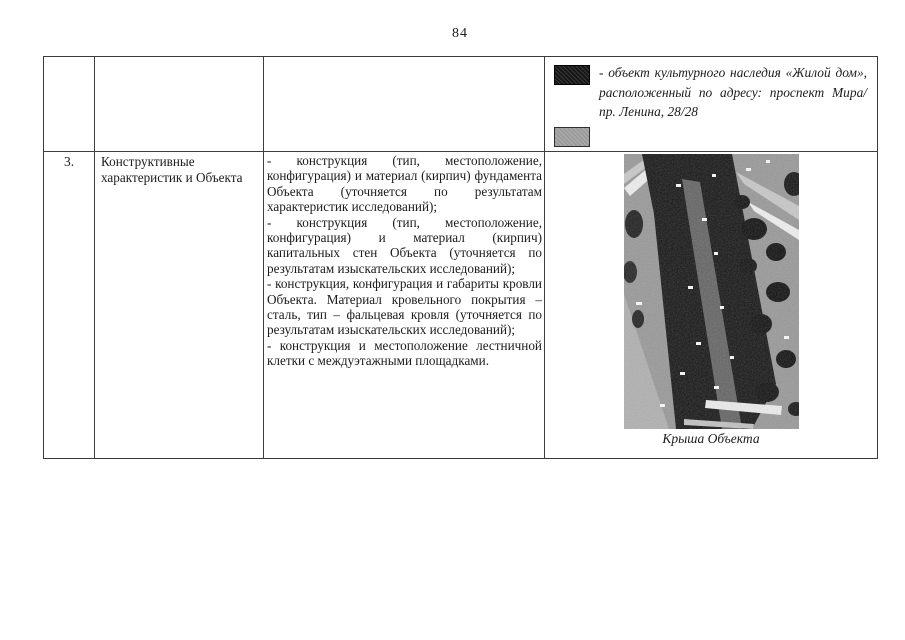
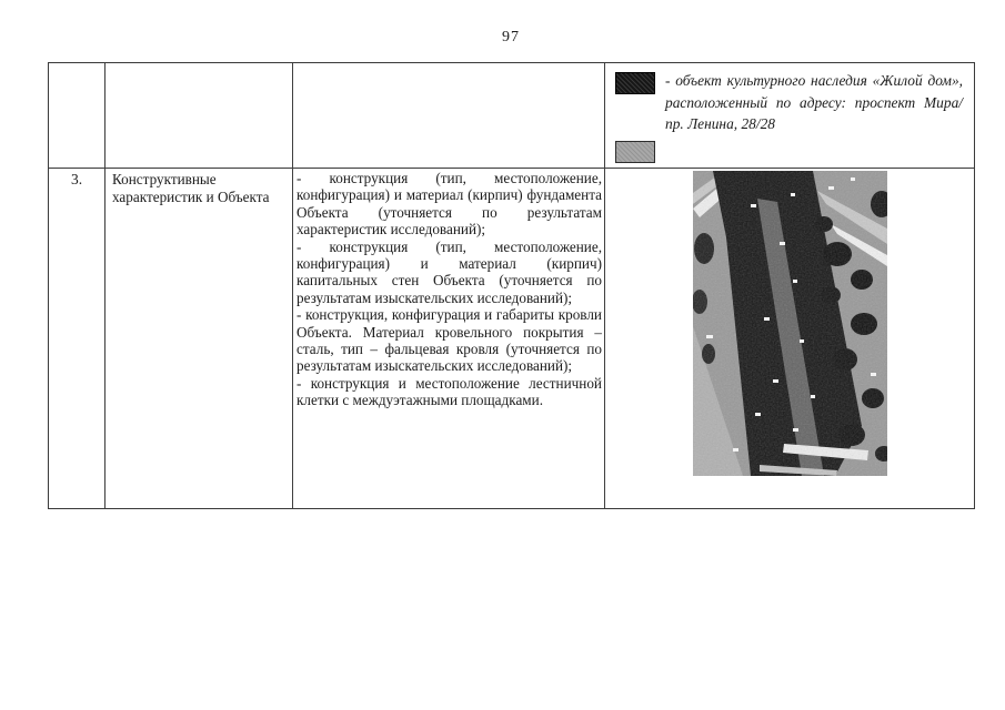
- 84
+ 97
  - объект культурного наследия «Жилой дом», расположенный по адресу: проспект Мира/ пр. Ленина, 28/28
  3.
  Конструктивные характеристик и Объекта
  - конструкция (тип, местоположение, конфигурация) и материал (кирпич) фундамента Объекта (уточняется по результатам характеристик исследований);
  - конструкция (тип, местоположение, конфигурация) и материал (кирпич) капитальных стен Объекта (уточняется по результатам изыскательских исследований);
  - конструкция, конфигурация и габариты кровли Объекта. Материал кровельного покрытия – сталь, тип – фальцевая кровля (уточняется по результатам изыскательских исследований);
  - конструкция и местоположение лестничной клетки с междуэтажными площадками.
- Крыша Объекта
